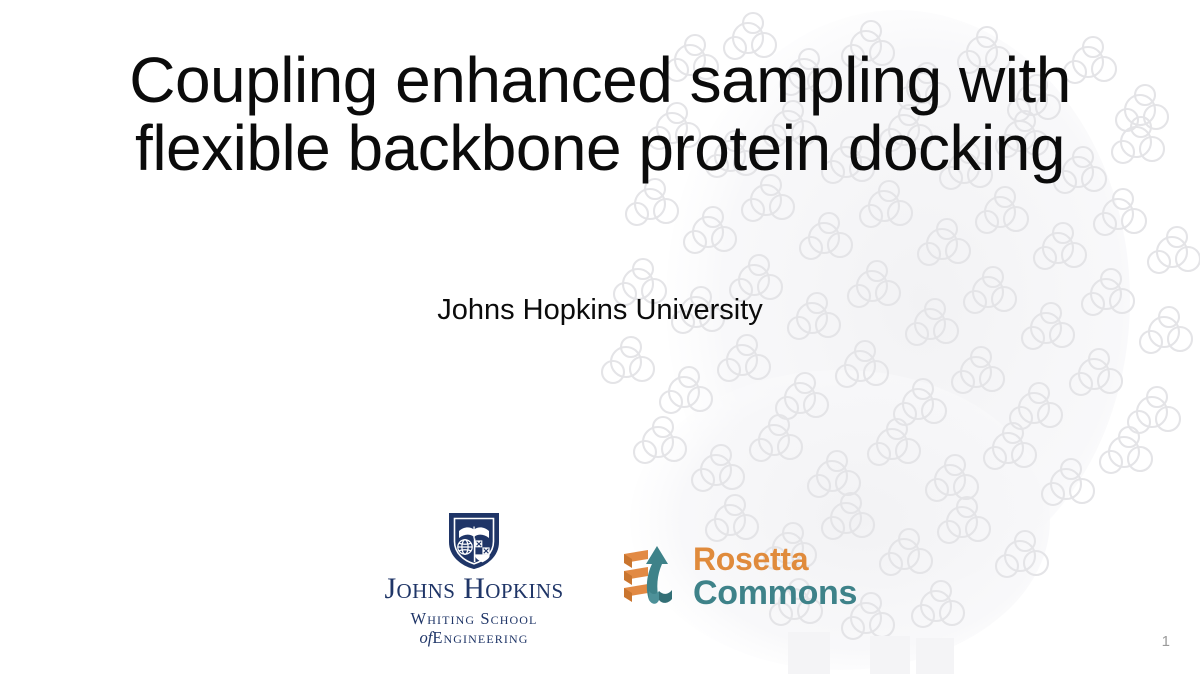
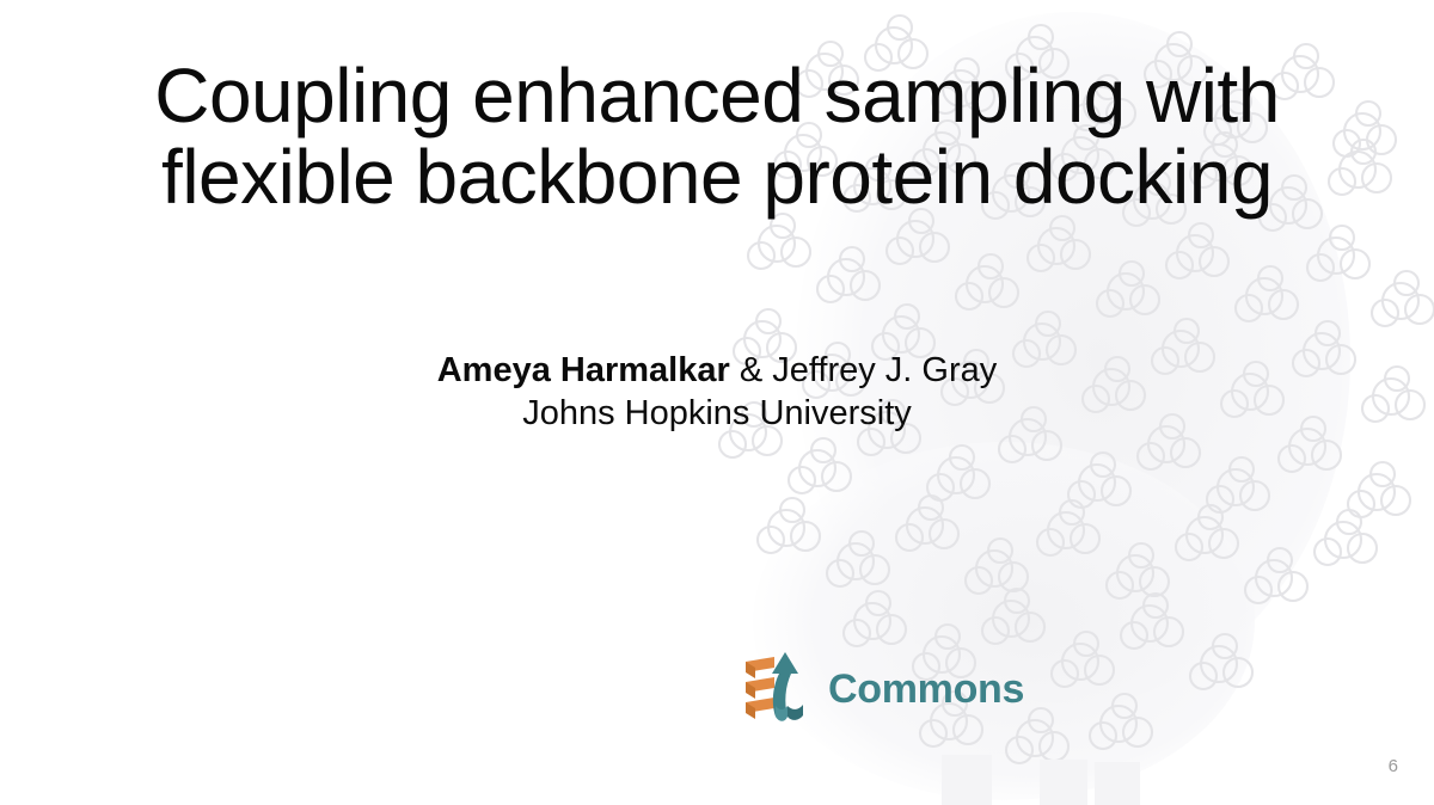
  Coupling enhanced sampling with
  flexible backbone protein docking
+ Ameya Harmalkar & Jeffrey J. Gray
  Johns Hopkins University
- Johns Hopkins
- Whiting School
- ofEngineering
- Rosetta
  Commons
- 1
+ 6
